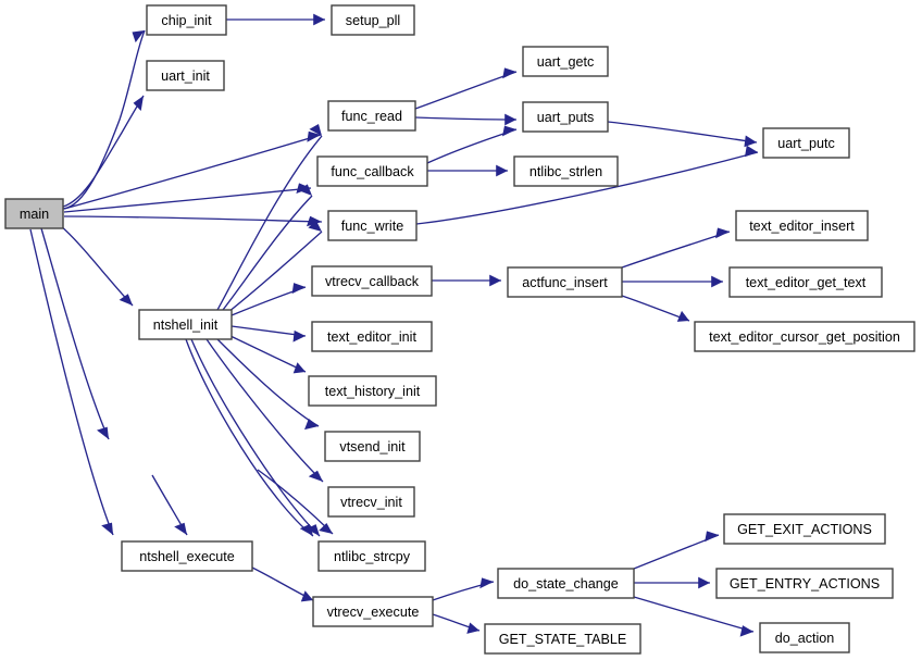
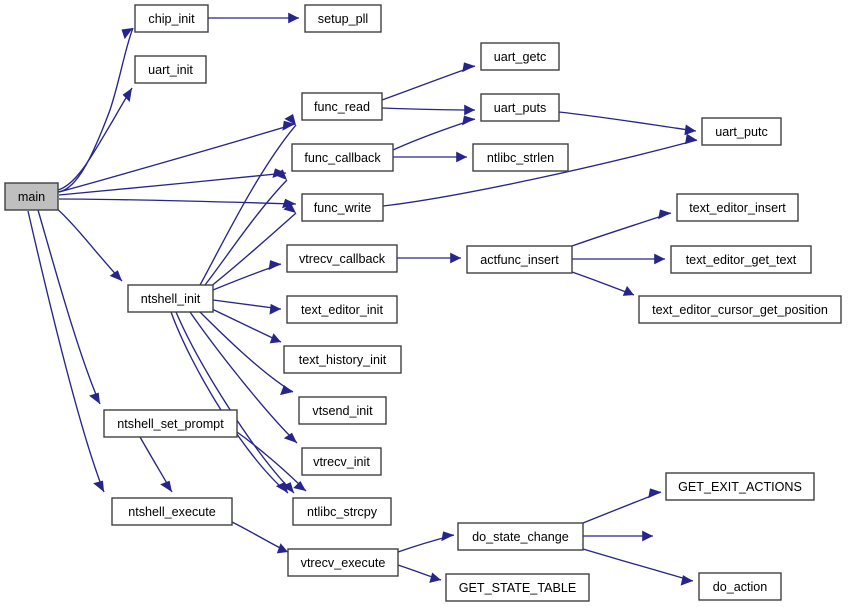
  main
  chip_init
  setup_pll
  uart_init
  uart_getc
  func_read
  uart_puts
  uart_putc
  func_callback
  ntlibc_strlen
  func_write
  text_editor_insert
  vtrecv_callback
  actfunc_insert
  text_editor_get_text
  ntshell_init
  text_editor_init
  text_editor_cursor_get_position
  text_history_init
  vtsend_init
+ ntshell_set_prompt
  vtrecv_init
  GET_EXIT_ACTIONS
  ntshell_execute
  ntlibc_strcpy
  do_state_change
- GET_ENTRY_ACTIONS
  vtrecv_execute
  GET_STATE_TABLE
  do_action
